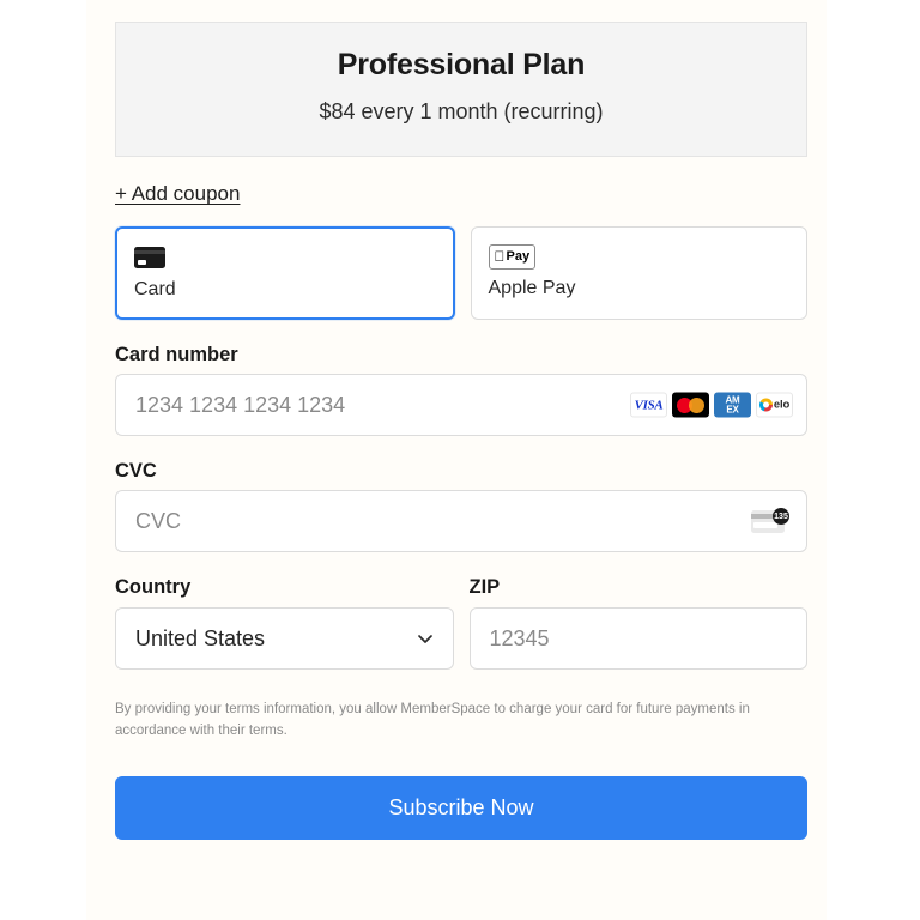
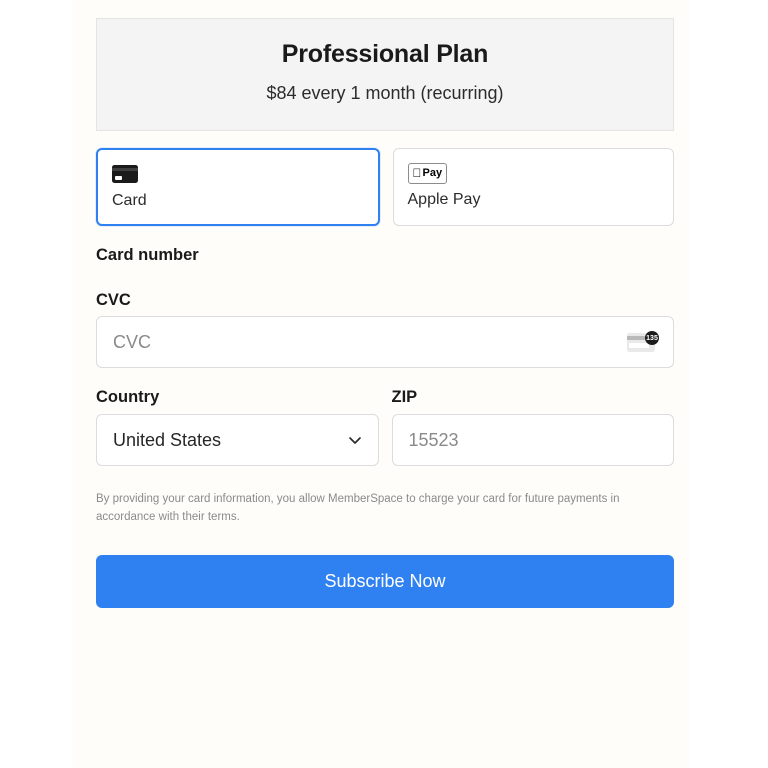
  Professional Plan
  $84 every 1 month (recurring)
- + Add coupon
  Card
  
  Pay
  Apple Pay
  Card number
- 1234 1234 1234 1234
- VISA
- AM
- EX
- elo
  CVC
  CVC
  Country
  United States
  ZIP
- 12345
+ 15523
- By providing your terms information, you allow MemberSpace to charge your card for future payments in accordance with their terms.
+ By providing your card information, you allow MemberSpace to charge your card for future payments in accordance with their terms.
  Subscribe Now
